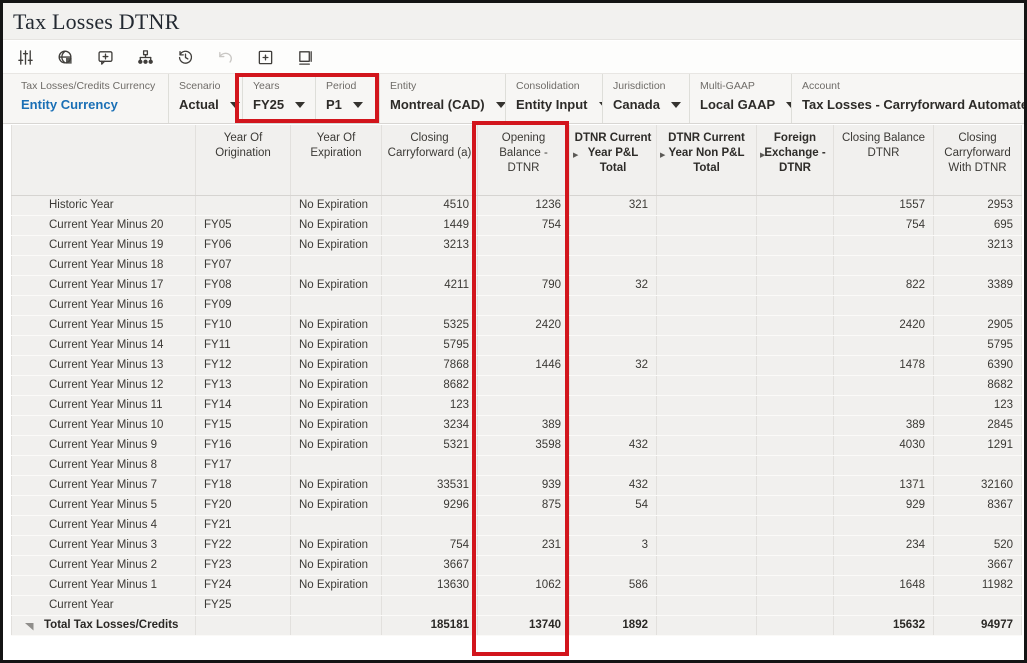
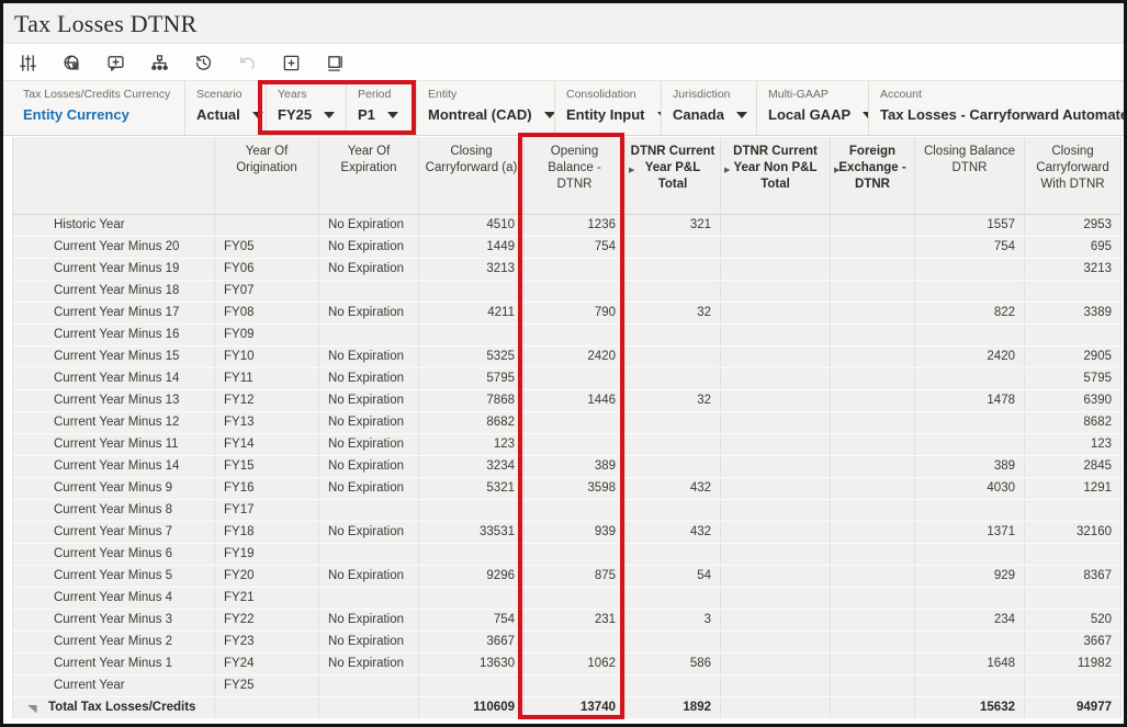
  Tax Losses DTNR
  Tax Losses/Credits Currency
  Entity Currency
  Scenario
  Actual
  Years
  FY25
  Period
  P1
  Entity
  Montreal (CAD)
  Consolidation
  Entity Input
  Jurisdiction
  Canada
  Multi-GAAP
  Local GAAP
  Account
  Tax Losses - Carryforward Automat
  	Year Of Origination	Year Of Expiration	Closing Carryforward (a)	Opening Balance - DTNR	DTNR Current Year P&L Total	DTNR Current Year Non P&L Total	Foreign Exchange - DTNR	Closing Balance DTNR	Closing Carryforward With DTNR
  Historic Year		No Expiration	4510	1236	321			1557	2953
  Current Year Minus 20	FY05	No Expiration	1449	754				754	695
  Current Year Minus 19	FY06	No Expiration	3213						3213
  Current Year Minus 18	FY07
  Current Year Minus 17	FY08	No Expiration	4211	790	32			822	3389
  Current Year Minus 16	FY09
  Current Year Minus 15	FY10	No Expiration	5325	2420				2420	2905
  Current Year Minus 14	FY11	No Expiration	5795						5795
  Current Year Minus 13	FY12	No Expiration	7868	1446	32			1478	6390
  Current Year Minus 12	FY13	No Expiration	8682						8682
  Current Year Minus 11	FY14	No Expiration	123						123
- Current Year Minus 10	FY15	No Expiration	3234	389				389	2845
+ Current Year Minus 14	FY15	No Expiration	3234	389				389	2845
  Current Year Minus 9	FY16	No Expiration	5321	3598	432			4030	1291
  Current Year Minus 8	FY17
  Current Year Minus 7	FY18	No Expiration	33531	939	432			1371	32160
+ Current Year Minus 6	FY19
  Current Year Minus 5	FY20	No Expiration	9296	875	54			929	8367
  Current Year Minus 4	FY21
  Current Year Minus 3	FY22	No Expiration	754	231	3			234	520
  Current Year Minus 2	FY23	No Expiration	3667						3667
  Current Year Minus 1	FY24	No Expiration	13630	1062	586			1648	11982
  Current Year	FY25
- Total Tax Losses/Credits			185181	13740	1892			15632	94977
+ Total Tax Losses/Credits			110609	13740	1892			15632	94977
